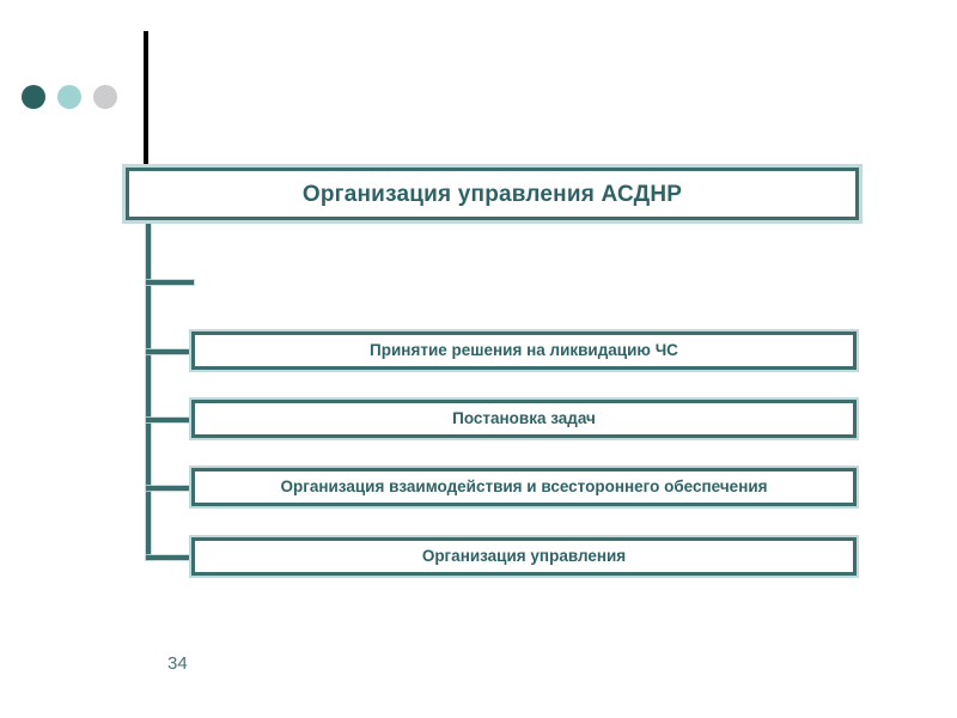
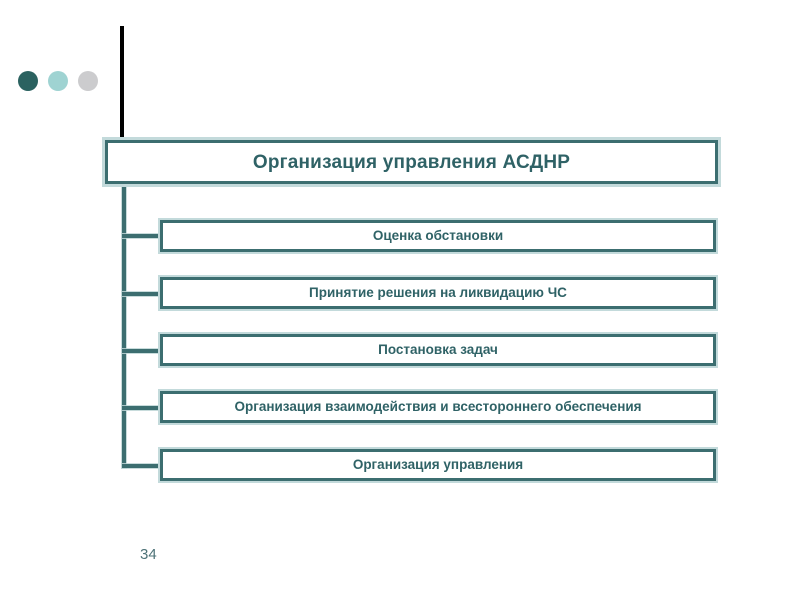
  Организация управления АСДНР
+ Оценка обстановки
  Принятие решения на ликвидацию ЧС
  Постановка задач
  Организация взаимодействия и всестороннего обеспечения
  Организация управления
  34
